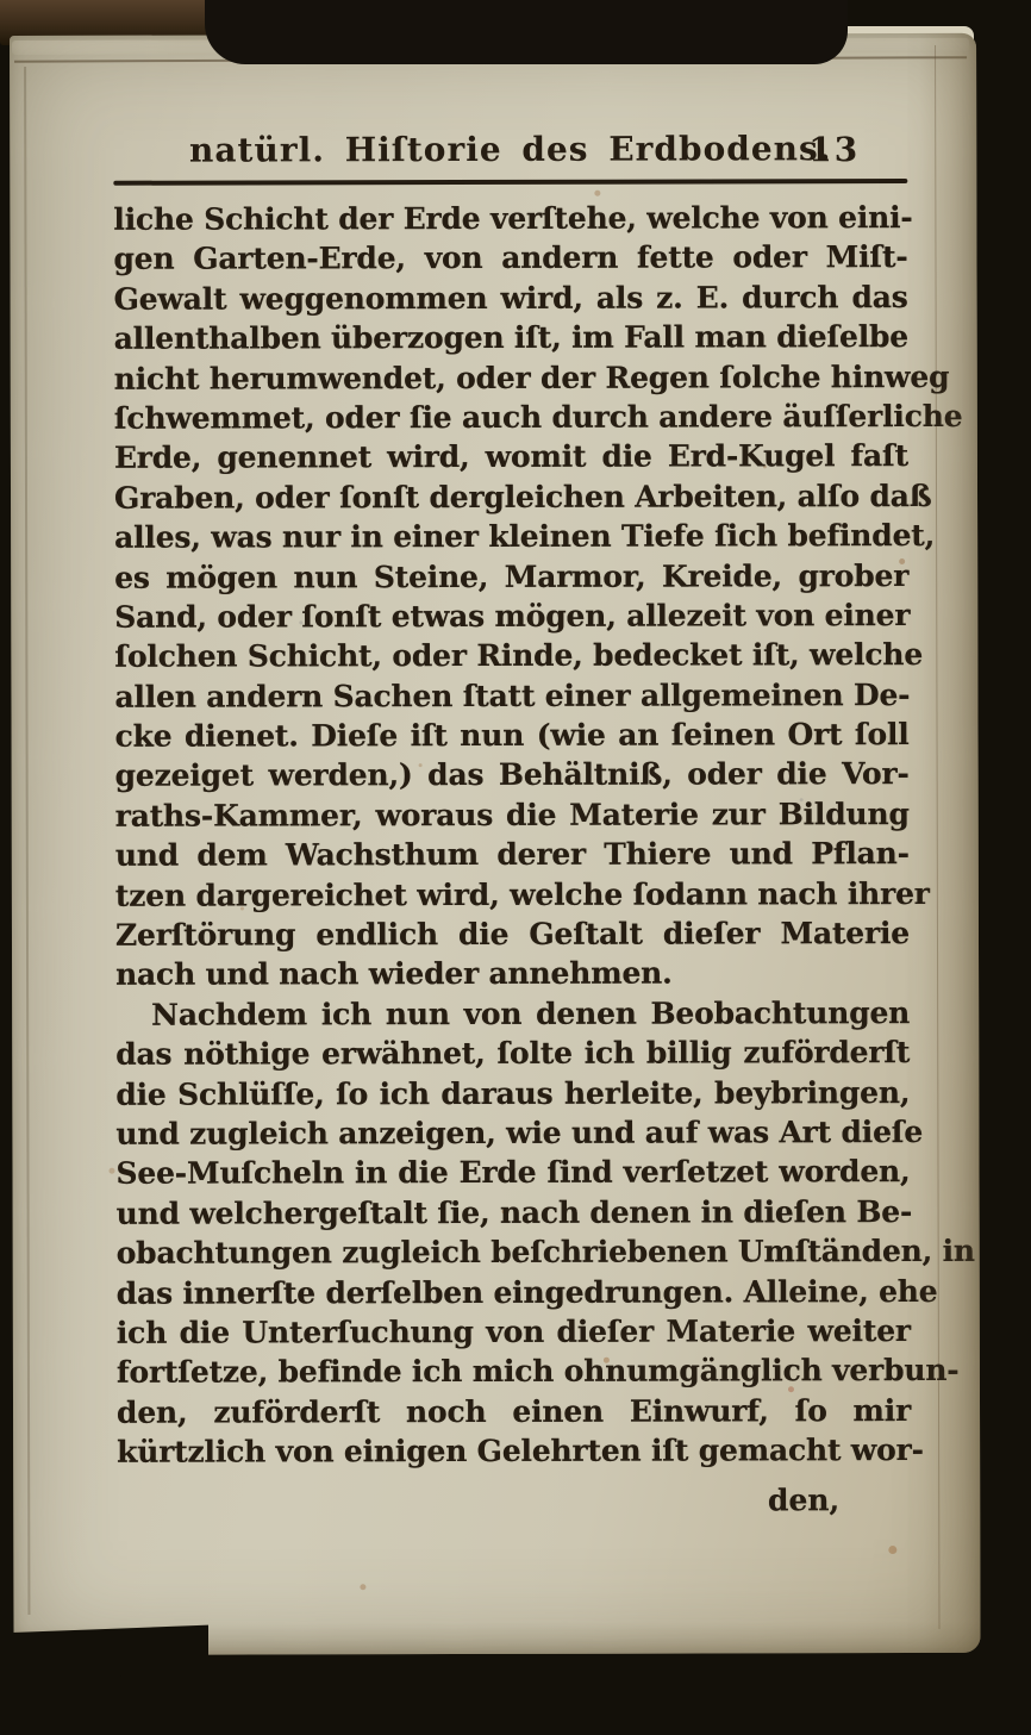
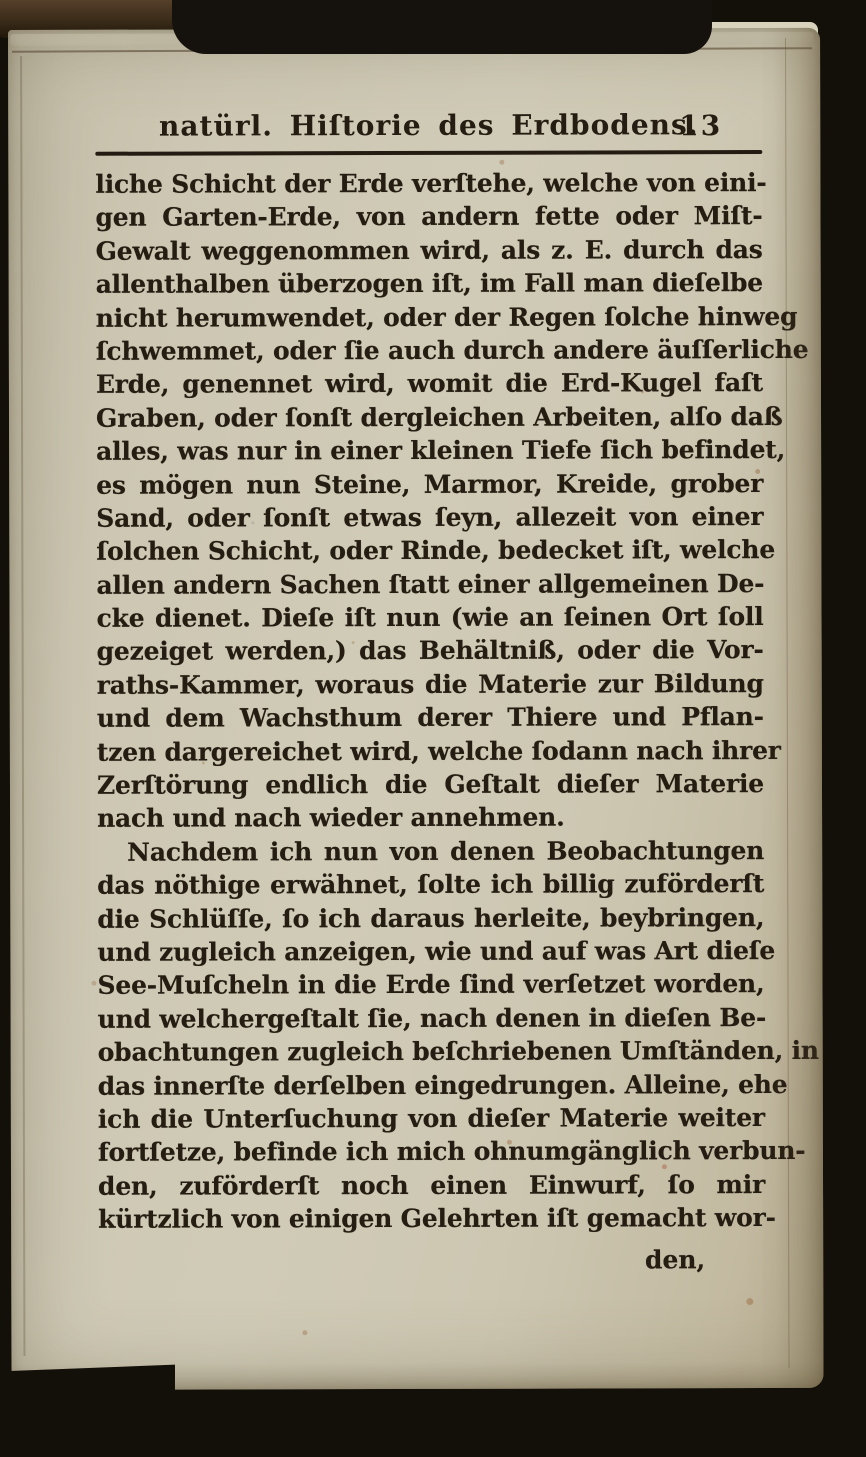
  natürl. Hiſtorie des Erdbodens.
  13
  liche Schicht der Erde verſtehe, welche von eini-
  gen Garten-Erde, von andern fette oder Miſt-
  Gewalt weggenommen wird, als z. E. durch das
  allenthalben überzogen iſt, im Fall man dieſelbe
  nicht herumwendet, oder der Regen ſolche hinw
  ſchwemmet, oder ſie auch durch andere äuſſerli
  Erde, genennet wird, womit die Erd-Kugel faſt
  Graben, oder ſonſt dergleichen Arbeiten, alſo da
  alles, was nur in einer kleinen Tiefe ſich befinde
  es mögen nun Steine, Marmor, Kreide, grober
- Sand, oder ſonſt etwas mögen, allezeit von einer
+ Sand, oder ſonſt etwas ſeyn, allezeit von einer
  ſolchen Schicht, oder Rinde, bedecket iſt, welch
  allen andern Sachen ſtatt einer allgemeinen De-
  cke dienet. Dieſe iſt nun (wie an ſeinen Ort ſoll
  gezeiget werden,) das Behältniß, oder die Vor-
  raths-Kammer, woraus die Materie zur Bildung
  und dem Wachsthum derer Thiere und Pflan-
  tzen dargereichet wird, welche ſodann nach ihre
  Zerſtörung endlich die Geſtalt dieſer Materie
  nach und nach wieder annehmen.
  Nachdem ich nun von denen Beobachtungen
  das nöthige erwähnet, ſolte ich billig zuförderſt
  die Schlüſſe, ſo ich daraus herleite, beybringen,
  und zugleich anzeigen, wie und auf was Art dieſ
  See-Muſcheln in die Erde ſind verſetzet worden,
  und welchergeſtalt ſie, nach denen in dieſen Be-
  obachtungen zugleich beſchriebenen Umſtände
  das innerſte derſelben eingedrungen. Alleine, eh
  ich die Unterſuchung von dieſer Materie weiter
  fortſetze, befinde ich mich ohnumgänglich verb
  den, zuförderſt noch einen Einwurf, ſo mir
  kürtzlich von einigen Gelehrten iſt gemacht wor
  den,
